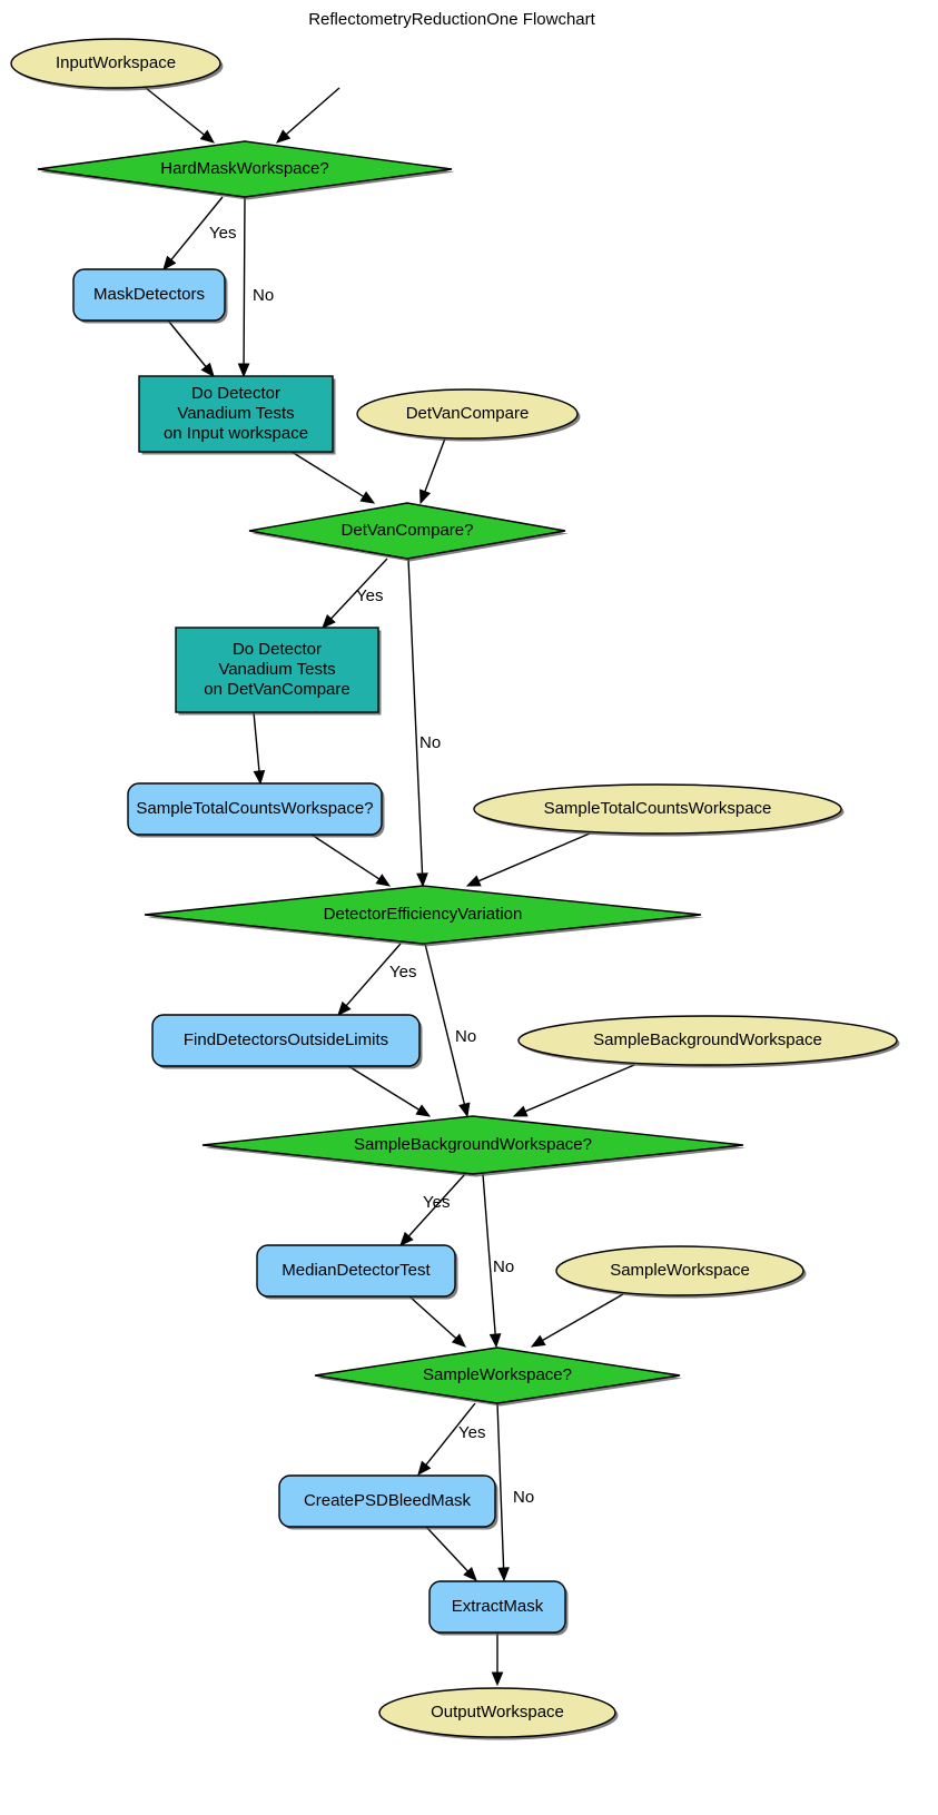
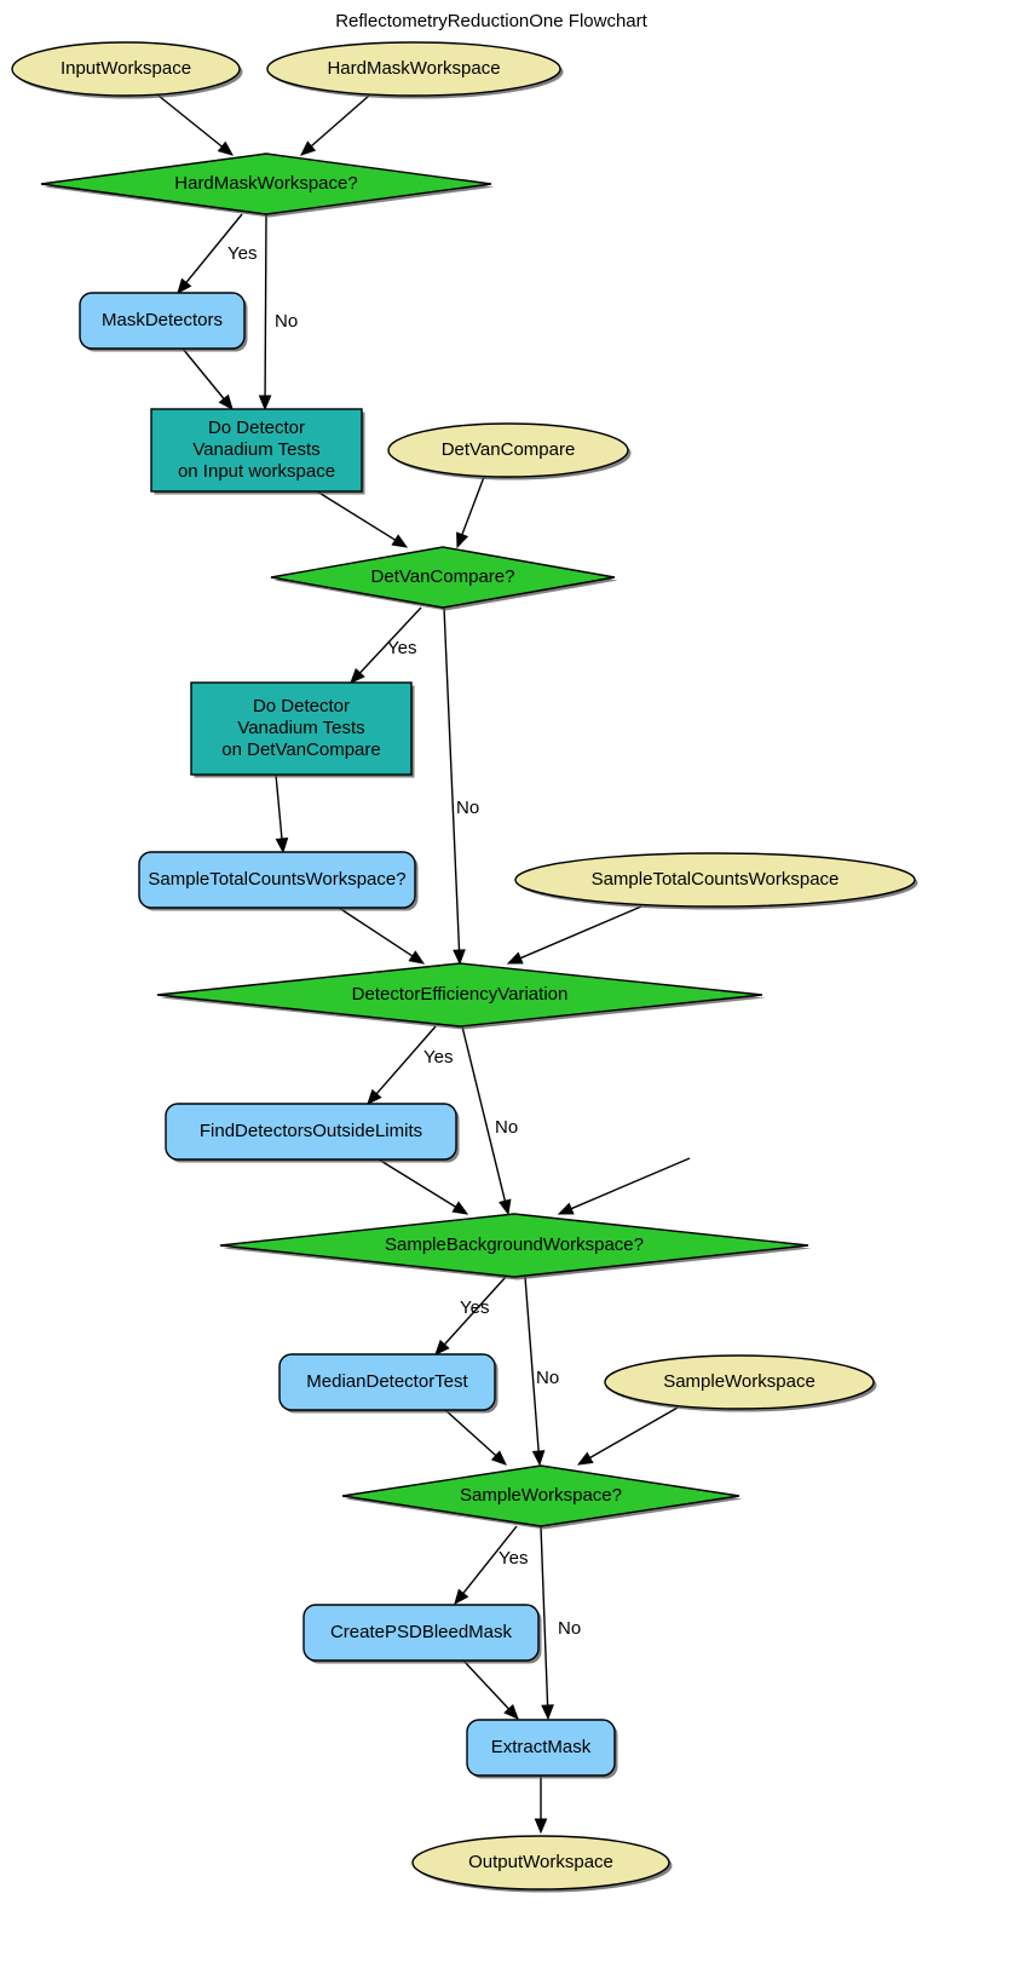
  Yes
  No
  Yes
  No
  Yes
  No
  Yes
  No
  Yes
  No
  InputWorkspace
+ HardMaskWorkspace
  HardMaskWorkspace?
  MaskDetectors
  Do Detector
  Vanadium Tests
  on Input workspace
  DetVanCompare
  DetVanCompare?
  Do Detector
  Vanadium Tests
  on DetVanCompare
  SampleTotalCountsWorkspace?
  SampleTotalCountsWorkspace
  DetectorEfficiencyVariation
  FindDetectorsOutsideLimits
- SampleBackgroundWorkspace
  SampleBackgroundWorkspace?
  MedianDetectorTest
  SampleWorkspace
  SampleWorkspace?
  CreatePSDBleedMask
  ExtractMask
  OutputWorkspace
  ReflectometryReductionOne Flowchart
